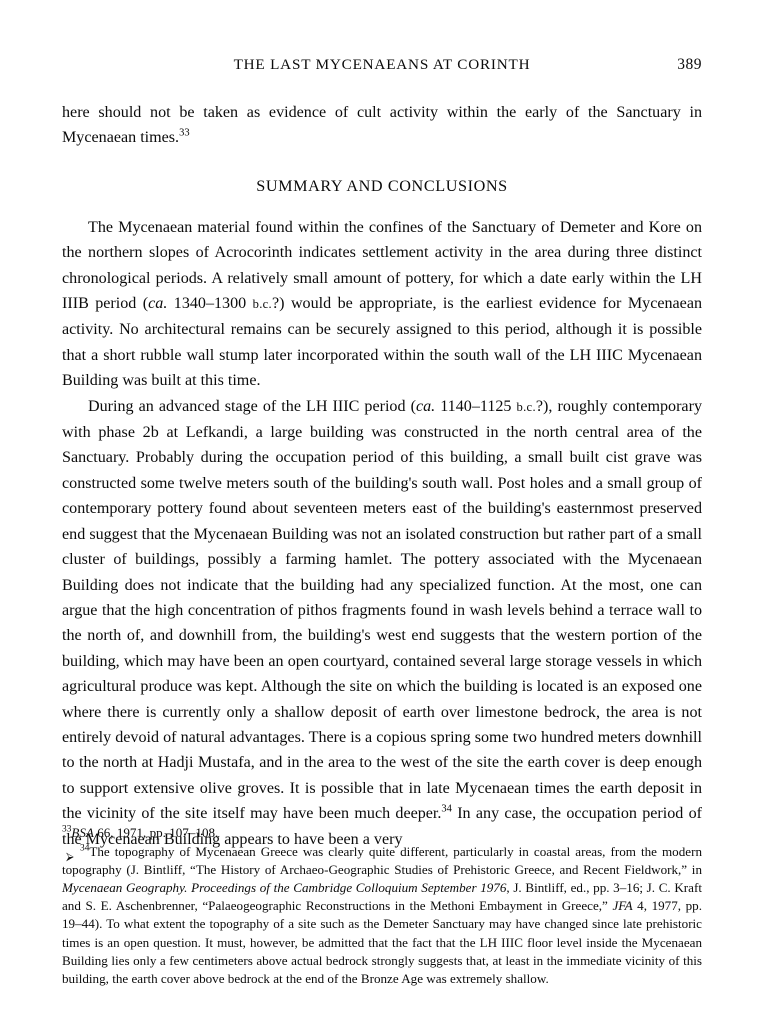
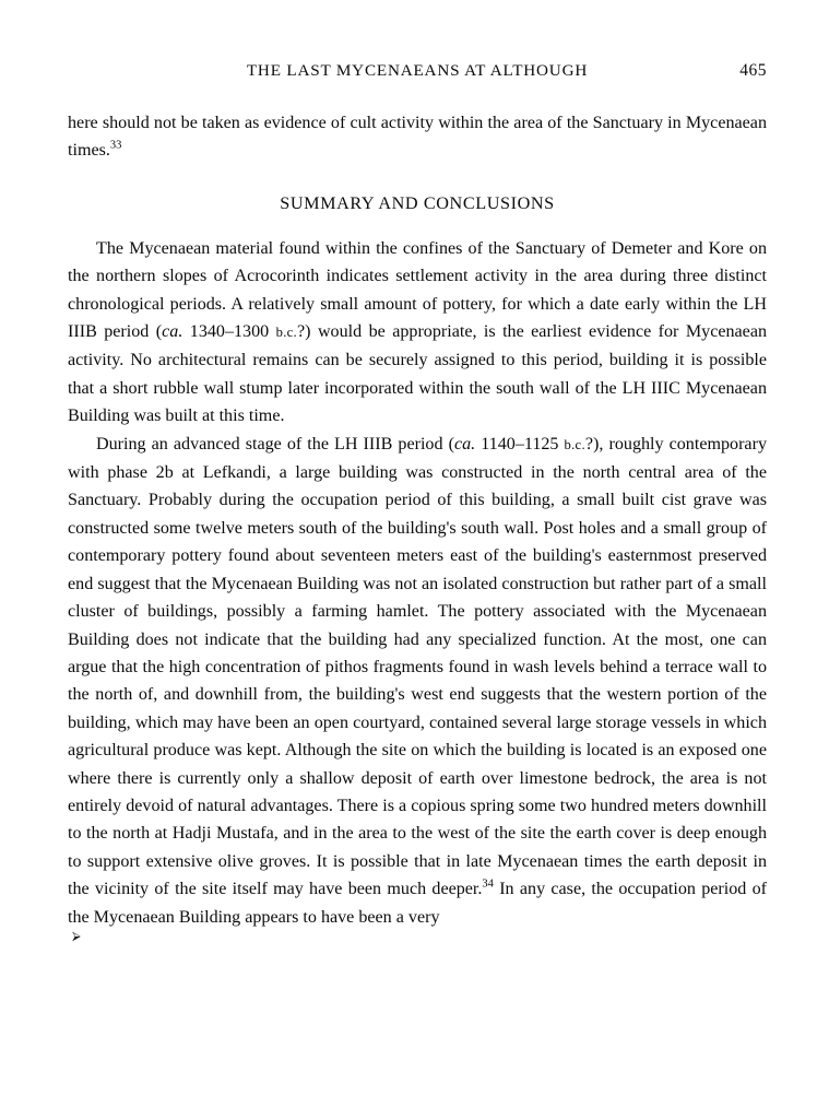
- THE LAST MYCENAEANS AT CORINTH
+ THE LAST MYCENAEANS AT ALTHOUGH
- 389
+ 465
- here should not be taken as evidence of cult activity within the early of the Sanctuary in Mycenaean times.33
+ here should not be taken as evidence of cult activity within the area of the Sanctuary in Mycenaean times.33
  SUMMARY AND CONCLUSIONS
- The Mycenaean material found within the confines of the Sanctuary of Demeter and Kore on the northern slopes of Acrocorinth indicates settlement activity in the area during three distinct chronological periods. A relatively small amount of pottery, for which a date early within the LH IIIB period (ca. 1340–1300 b.c.?) would be appropriate, is the earliest evidence for Mycenaean activity. No architectural remains can be securely assigned to this period, although it is possible that a short rubble wall stump later incorporated within the south wall of the LH IIIC Mycenaean Building was built at this time.
+ The Mycenaean material found within the confines of the Sanctuary of Demeter and Kore on the northern slopes of Acrocorinth indicates settlement activity in the area during three distinct chronological periods. A relatively small amount of pottery, for which a date early within the LH IIIB period (ca. 1340–1300 b.c.?) would be appropriate, is the earliest evidence for Mycenaean activity. No architectural remains can be securely assigned to this period, building it is possible that a short rubble wall stump later incorporated within the south wall of the LH IIIC Mycenaean Building was built at this time.
- During an advanced stage of the LH IIIC period (ca. 1140–1125 b.c.?), roughly contemporary with phase 2b at Lefkandi, a large building was constructed in the north central area of the Sanctuary. Probably during the occupation period of this building, a small built cist grave was constructed some twelve meters south of the building's south wall. Post holes and a small group of contemporary pottery found about seventeen meters east of the building's easternmost preserved end suggest that the Mycenaean Building was not an isolated construction but rather part of a small cluster of buildings, possibly a farming hamlet. The pottery associated with the Mycenaean Building does not indicate that the building had any specialized function. At the most, one can argue that the high concentration of pithos fragments found in wash levels behind a terrace wall to the north of, and downhill from, the building's west end suggests that the western portion of the building, which may have been an open courtyard, contained several large storage vessels in which agricultural produce was kept. Although the site on which the building is located is an exposed one where there is currently only a shallow deposit of earth over limestone bedrock, the area is not entirely devoid of natural advantages. There is a copious spring some two hundred meters downhill to the north at Hadji Mustafa, and in the area to the west of the site the earth cover is deep enough to support extensive olive groves. It is possible that in late Mycenaean times the earth deposit in the vicinity of the site itself may have been much deeper.34 In any case, the occupation period of the Mycenaean Building appears to have been a very
+ During an advanced stage of the LH IIIB period (ca. 1140–1125 b.c.?), roughly contemporary with phase 2b at Lefkandi, a large building was constructed in the north central area of the Sanctuary. Probably during the occupation period of this building, a small built cist grave was constructed some twelve meters south of the building's south wall. Post holes and a small group of contemporary pottery found about seventeen meters east of the building's easternmost preserved end suggest that the Mycenaean Building was not an isolated construction but rather part of a small cluster of buildings, possibly a farming hamlet. The pottery associated with the Mycenaean Building does not indicate that the building had any specialized function. At the most, one can argue that the high concentration of pithos fragments found in wash levels behind a terrace wall to the north of, and downhill from, the building's west end suggests that the western portion of the building, which may have been an open courtyard, contained several large storage vessels in which agricultural produce was kept. Although the site on which the building is located is an exposed one where there is currently only a shallow deposit of earth over limestone bedrock, the area is not entirely devoid of natural advantages. There is a copious spring some two hundred meters downhill to the north at Hadji Mustafa, and in the area to the west of the site the earth cover is deep enough to support extensive olive groves. It is possible that in late Mycenaean times the earth deposit in the vicinity of the site itself may have been much deeper.34 In any case, the occupation period of the Mycenaean Building appears to have been a very
- 33BSA 66, 1971, pp. 107–108.
- 34The topography of Mycenaean Greece was clearly quite different, particularly in coastal areas, from the modern topography (J. Bintliff, “The History of Archaeo-Geographic Studies of Prehistoric Greece, and Recent Fieldwork,” in Mycenaean Geography. Proceedings of the Cambridge Colloquium September 1976, J. Bintliff, ed., pp. 3–16; J. C. Kraft and S. E. Aschenbrenner, “Palaeogeographic Reconstructions in the Methoni Embayment in Greece,” JFA 4, 1977, pp. 19–44). To what extent the topography of a site such as the Demeter Sanctuary may have changed since late prehistoric times is an open question. It must, however, be admitted that the fact that the LH IIIC floor level inside the Mycenaean Building lies only a few centimeters above actual bedrock strongly suggests that, at least in the immediate vicinity of this building, the earth cover above bedrock at the end of the Bronze Age was extremely shallow.
  ⮚
